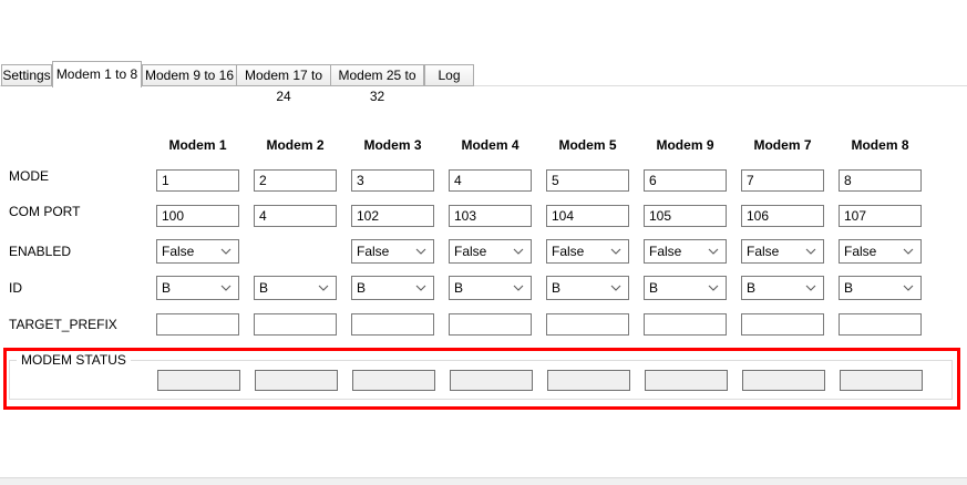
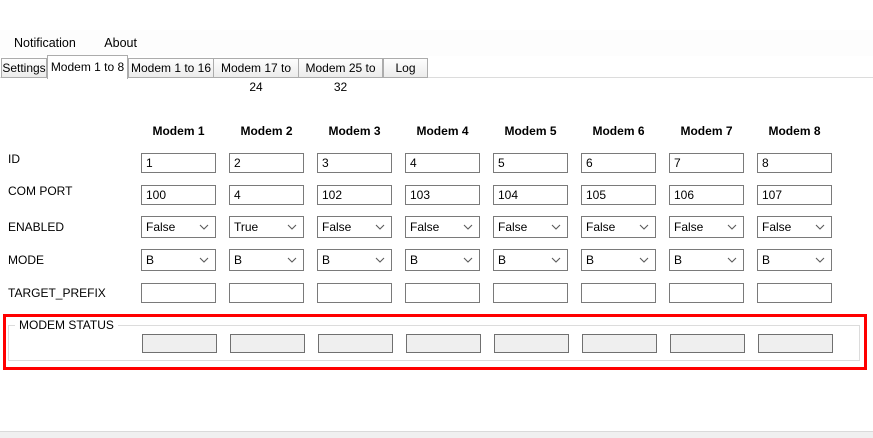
+ Notification About
  Settings
  Modem 1 to 8
- Modem 9 to 16
+ Modem 1 to 16
  Modem 17 to 24
  Modem 25 to 32
  Log
  Modem 1
  Modem 2
  Modem 3
  Modem 4
  Modem 5
- Modem 9
+ Modem 6
  Modem 7
  Modem 8
- MODE
+ ID
  COM PORT
  ENABLED
- ID
+ MODE
  TARGET_PREFIX
  1
  2
  3
  4
  5
  6
  7
  8
  100
  4
  102
  103
  104
  105
  106
  107
  False
+ True
  False
  False
  False
  False
  False
  False
  B
  B
  B
  B
  B
  B
  B
  B
  MODEM STATUS
